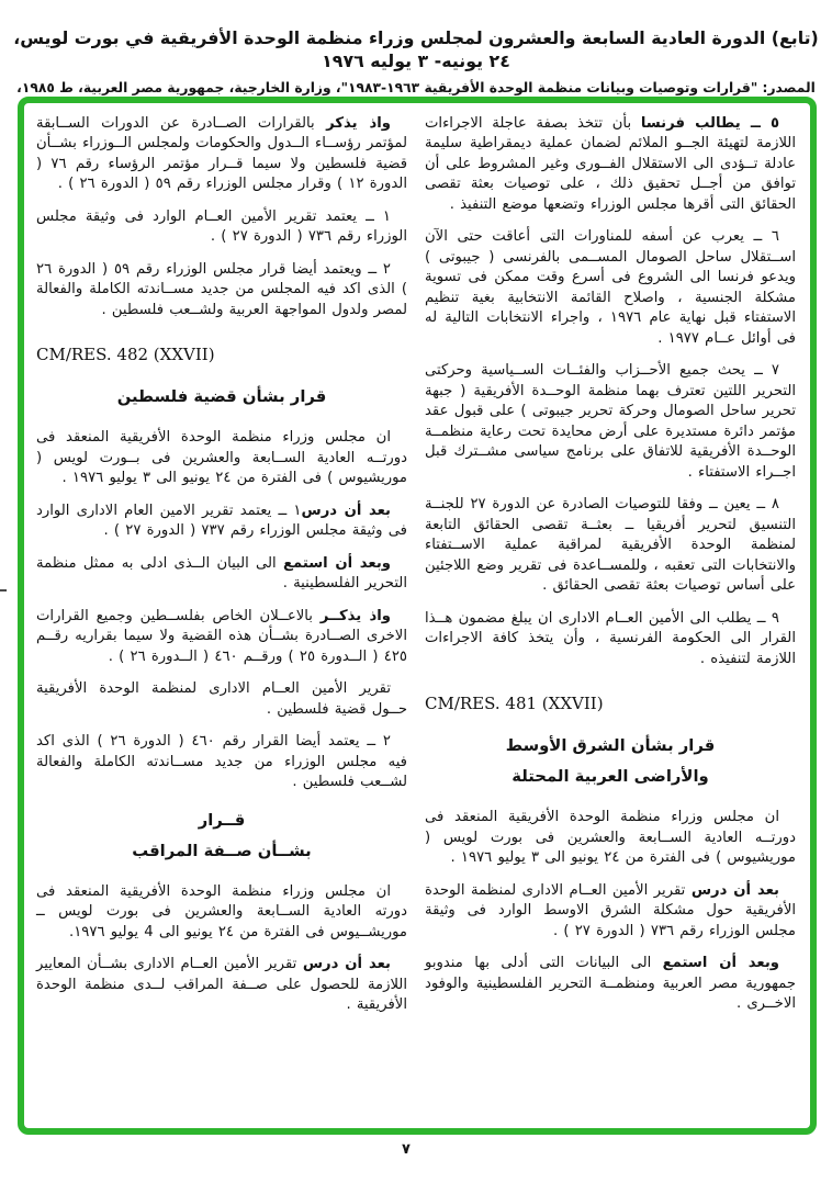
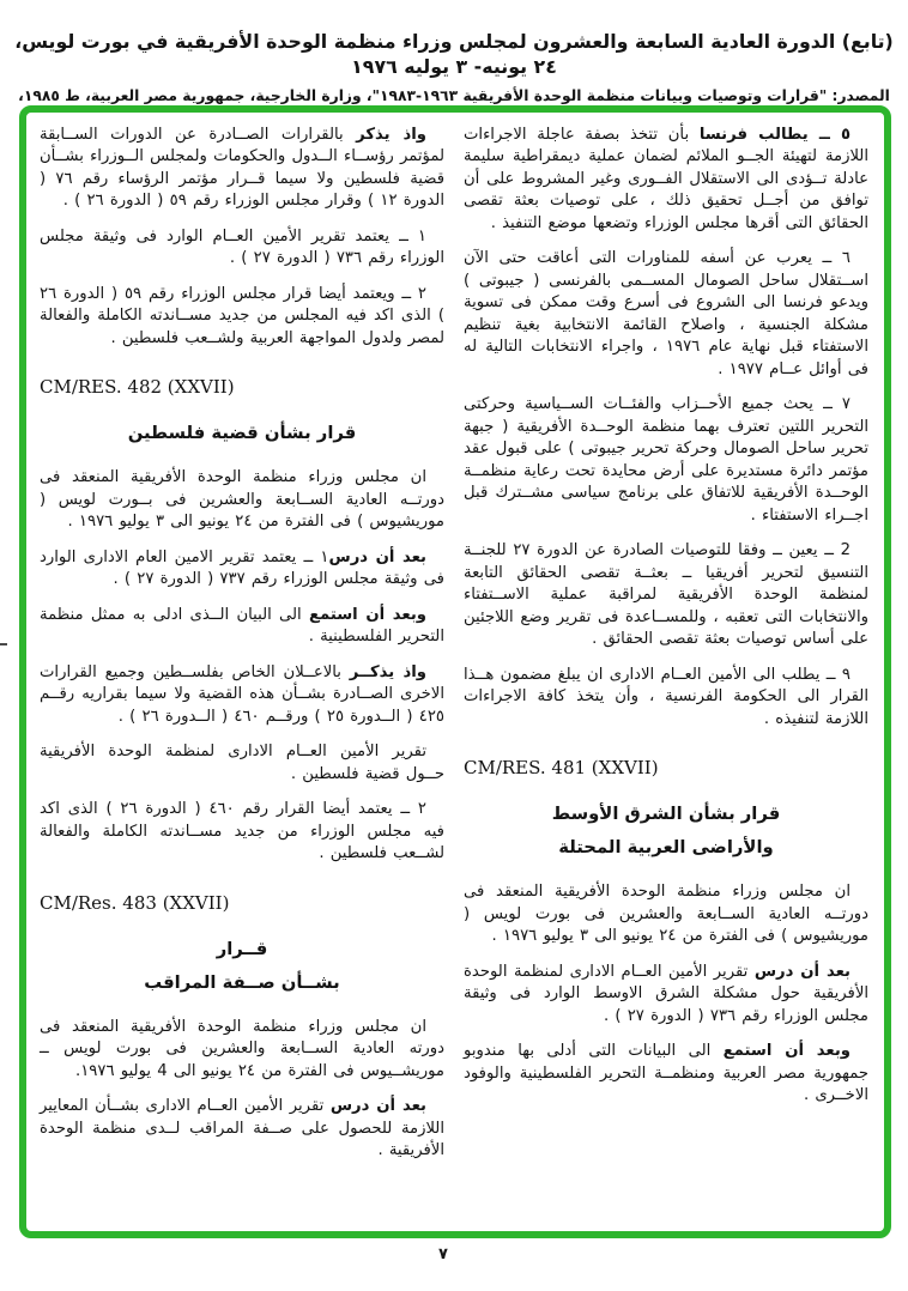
  (تابع) الدورة العادية السابعة والعشرون لمجلس وزراء منظمة الوحدة الأفريقية في بورت لويس، ٢٤ يونيه- ٣ يوليه ١٩٧٦
  المصدر: "قرارات وتوصيات وبيانات منظمة الوحدة الأفريقية ١٩٦٣-١٩٨٣"، وزارة الخارجية، جمهورية مصر العربية، ط ١٩٨٥،
  ٥ ــ يطالب فرنسا بأن تتخذ بصفة عاجلة الاجراءات اللازمة لتهيئة الجــو الملائم لضمان عملية ديمقراطية سليمة عادلة تــؤدى الى الاستقلال الفــورى وغير المشروط على أن توافق من أجــل تحقيق ذلك ، على توصيات بعثة تقصى الحقائق التى أقرها مجلس الوزراء وتضعها موضع التنفيذ .
  ٦ ــ يعرب عن أسفه للمناورات التى أعاقت حتى الآن اســتقلال ساحل الصومال المســمى بالفرنسى ( جيبوتى ) ويدعو فرنسا الى الشروع فى أسرع وقت ممكن فى تسوية مشكلة الجنسية ، واصلاح القائمة الانتخابية بغية تنظيم الاستفتاء قبل نهاية عام ١٩٧٦ ، واجراء الانتخابات التالية له فى أوائل عــام ١٩٧٧ .
  ٧ ــ يحث جميع الأحــزاب والفئــات الســياسية وحركتى التحرير اللتين تعترف بهما منظمة الوحــدة الأفريقية ( جبهة تحرير ساحل الصومال وحركة تحرير جيبوتى ) على قبول عقد مؤتمر دائرة مستديرة على أرض محايدة تحت رعاية منظمــة الوحــدة الأفريقية للاتفاق على برنامج سياسى مشــترك قبل اجــراء الاستفتاء .
- ٨ ــ يعين ــ وفقا للتوصيات الصادرة عن الدورة ٢٧ للجنــة التنسيق لتحرير أفريقيا ــ بعثــة تقصى الحقائق التابعة لمنظمة الوحدة الأفريقية لمراقبة عملية الاســتفتاء والانتخابات التى تعقبه ، وللمســاعدة فى تقرير وضع اللاجئين على أساس توصيات بعثة تقصى الحقائق .
+ 2 ــ يعين ــ وفقا للتوصيات الصادرة عن الدورة ٢٧ للجنــة التنسيق لتحرير أفريقيا ــ بعثــة تقصى الحقائق التابعة لمنظمة الوحدة الأفريقية لمراقبة عملية الاســتفتاء والانتخابات التى تعقبه ، وللمســاعدة فى تقرير وضع اللاجئين على أساس توصيات بعثة تقصى الحقائق .
  ٩ ــ يطلب الى الأمين العــام الادارى ان يبلغ مضمون هــذا القرار الى الحكومة الفرنسية ، وأن يتخذ كافة الاجراءات اللازمة لتنفيذه .
  CM/RES. 481 (XXVII)
  قرار بشأن الشرق الأوسط
  والأراضى العربية المحتلة
  ان مجلس وزراء منظمة الوحدة الأفريقية المنعقد فى دورتــه العادية الســابعة والعشرين فى بورت لويس ( موريشيوس ) فى الفترة من ٢٤ يونيو الى ٣ يوليو ١٩٧٦ .
  بعد أن درس تقرير الأمين العــام الادارى لمنظمة الوحدة الأفريقية حول مشكلة الشرق الاوسط الوارد فى وثيقة مجلس الوزراء رقم ٧٣٦ ( الدورة ٢٧ ) .
  وبعد أن استمع الى البيانات التى أدلى بها مندوبو جمهورية مصر العربية ومنظمــة التحرير الفلسطينية والوفود الاخــرى .
  واذ يذكر بالقرارات الصــادرة عن الدورات الســابقة لمؤتمر رؤســاء الــدول والحكومات ولمجلس الــوزراء بشــأن قضية فلسطين ولا سيما قــرار مؤتمر الرؤساء رقم ٧٦ ( الدورة ١٢ ) وقرار مجلس الوزراء رقم ٥٩ ( الدورة ٢٦ ) .
  ١ ــ يعتمد تقرير الأمين العــام الوارد فى وثيقة مجلس الوزراء رقم ٧٣٦ ( الدورة ٢٧ ) .
  ٢ ــ ويعتمد أيضا قرار مجلس الوزراء رقم ٥٩ ( الدورة ٢٦ ) الذى اكد فيه المجلس من جديد مســاندته الكاملة والفعالة لمصر ولدول المواجهة العربية ولشــعب فلسطين .
  CM/RES. 482 (XXVII)
  قرار بشأن قضية فلسطين
  ان مجلس وزراء منظمة الوحدة الأفريقية المنعقد فى دورتــه العادية الســابعة والعشرين فى بــورت لويس ( موريشيوس ) فى الفترة من ٢٤ يونيو الى ٣ يوليو ١٩٧٦ .
  بعد أن درس١ ــ يعتمد تقرير الامين العام الادارى الوارد فى وثيقة مجلس الوزراء رقم ٧٣٧ ( الدورة ٢٧ ) .
  وبعد أن استمع الى البيان الــذى ادلى به ممثل منظمة التحرير الفلسطينية .
  واذ يذكــر بالاعــلان الخاص بفلســطين وجميع القرارات الاخرى الصــادرة بشــأن هذه القضية ولا سيما بقراريه رقــم ٤٢٥ ( الــدورة ٢٥ ) ورقــم ٤٦٠ ( الــدورة ٢٦ ) .
  تقرير الأمين العــام الادارى لمنظمة الوحدة الأفريقية حــول قضية فلسطين .
  ٢ ــ يعتمد أيضا القرار رقم ٤٦٠ ( الدورة ٢٦ ) الذى اكد فيه مجلس الوزراء من جديد مســاندته الكاملة والفعالة لشــعب فلسطين .
+ CM/Res. 483 (XXVII)
  قــرار
  بشــأن صــفة المراقب
  ان مجلس وزراء منظمة الوحدة الأفريقية المنعقد فى دورته العادية الســابعة والعشرين فى بورت لويس ــ موريشــيوس فى الفترة من ٢٤ يونيو الى 4 يوليو ١٩٧٦.
  بعد أن درس تقرير الأمين العــام الادارى بشــأن المعايير اللازمة للحصول على صــفة المراقب لــدى منظمة الوحدة الأفريقية .
  ٧
